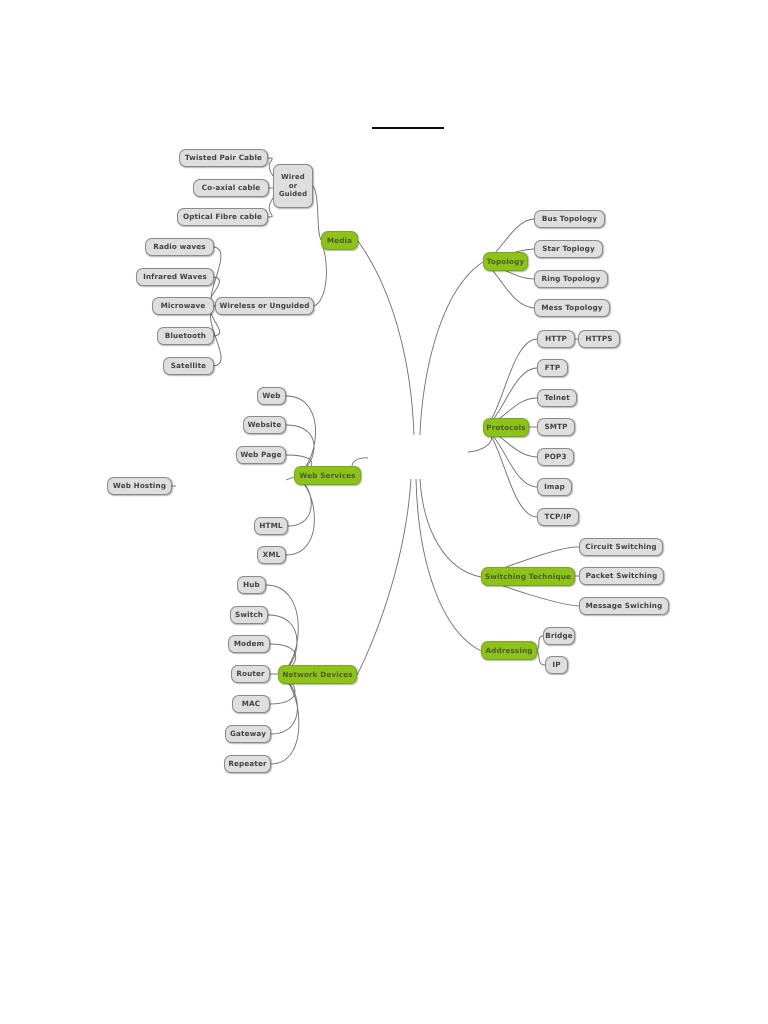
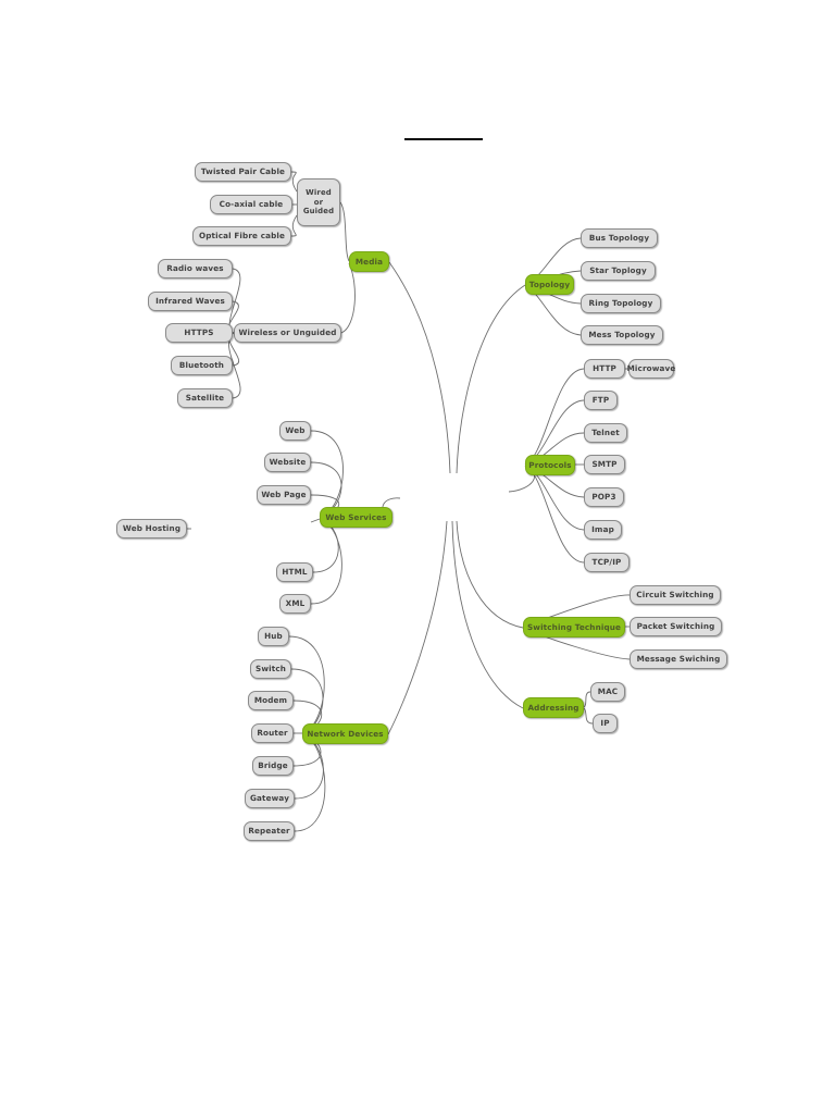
  Media
  Wired
  or
  Guided
  Twisted Pair Cable
  Co-axial cable
  Optical Fibre cable
  Wireless or Unguided
  Radio waves
  Infrared Waves
- Microwave
+ HTTPS
  Bluetooth
  Satellite
  Topology
  Bus Topology
  Star Toplogy
  Ring Topology
  Mess Topology
  Protocols
  HTTP
- HTTPS
+ Microwave
  FTP
  Telnet
  SMTP
  POP3
  Imap
  TCP/IP
  Switching Technique
  Circuit Switching
  Packet Switching
  Message Swiching
  Addressing
- Bridge
+ MAC
  IP
  Web Services
  Web
  Website
  Web Page
  Web Hosting
  HTML
  XML
  Network Devices
  Hub
  Switch
  Modem
  Router
- MAC
+ Bridge
  Gateway
  Repeater
